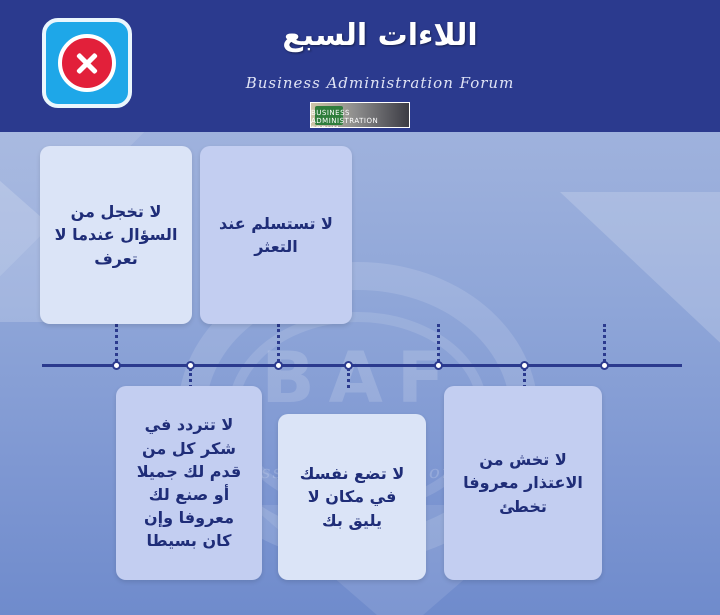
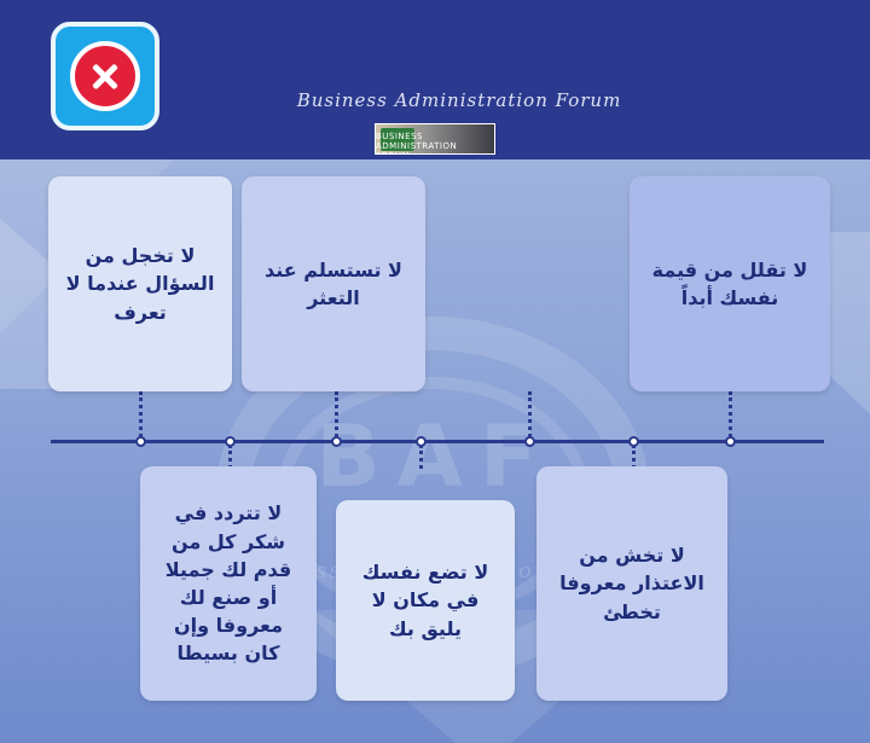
- اللاءات السبع
  Business Administration Forum
  BUSINESS ADMINISTRATION
  BAF
+ لا تقلل من قيمة نفسك أبداً
  لا تستسلم عند التعثر
  لا تخجل من السؤال عندما لا تعرف
  لا تخش من الاعتذار معروفا تخطئ
  لا تضع نفسك في مكان لا يليق بك
  لا تتردد في شكر كل من قدم لك جميلا أو صنع لك معروفا وإن كان بسيطا
